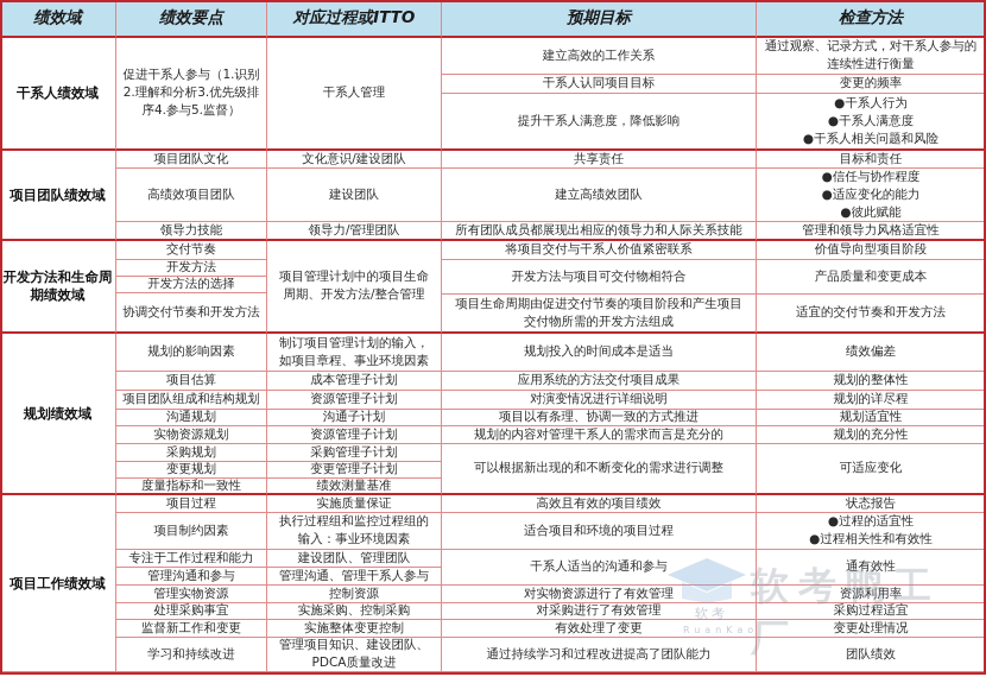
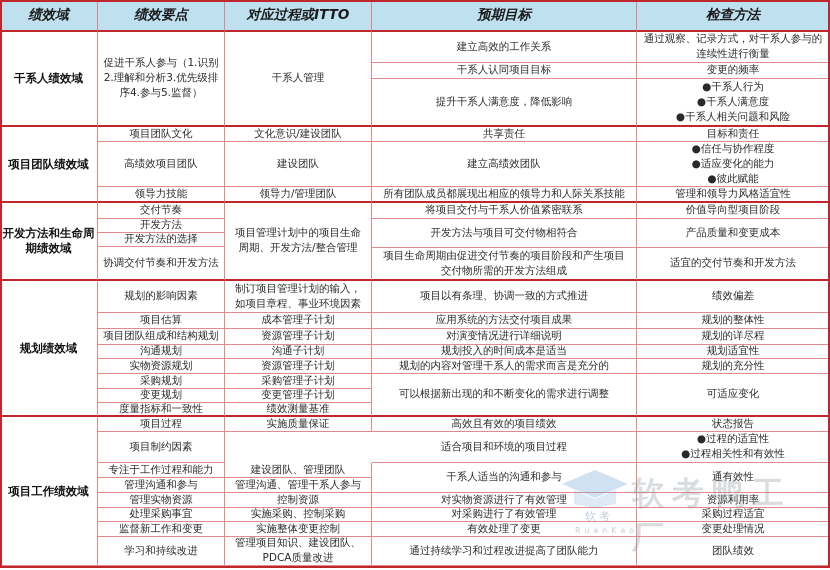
  绩效域
  绩效要点
  对应过程或ITTO
  预期目标
  检查方法
  干系人绩效域
  促进干系人参与（1.识别
  2.理解和分析3.优先级排
  序4.参与5.监督）
  干系人管理
  建立高效的工作关系
  通过观察、记录方式，对干系人参与的
  连续性进行衡量
  干系人认同项目目标
  变更的频率
  提升干系人满意度，降低影响
  ●干系人行为
  ●干系人满意度
  ●干系人相关问题和风险
  项目团队文化
  文化意识/建设团队
  共享责任
  目标和责任
  高绩效项目团队
  建设团队
  建立高绩效团队
  ●信任与协作程度
  ●适应变化的能力
  ●彼此赋能
  领导力技能
  领导力/管理团队
  所有团队成员都展现出相应的领导力和人际关系技能
  管理和领导力风格适宜性
  项目团队绩效域
  开发方法和生命周
  期绩效域
  交付节奏
  开发方法
  开发方法的选择
  协调交付节奏和开发方法
  项目管理计划中的项目生命
  周期、开发方法/整合管理
  将项目交付与干系人价值紧密联系
  价值导向型项目阶段
  开发方法与项目可交付物相符合
  产品质量和变更成本
  项目生命周期由促进交付节奏的项目阶段和产生项目
  交付物所需的开发方法组成
  适宜的交付节奏和开发方法
  规划绩效域
  规划的影响因素
  制订项目管理计划的输入，
  如项目章程、事业环境因素
  项目估算
  成本管理子计划
  项目团队组成和结构规划
  资源管理子计划
  沟通规划
  沟通子计划
  实物资源规划
  资源管理子计划
  采购规划
  采购管理子计划
  变更规划
  变更管理子计划
  度量指标和一致性
  绩效测量基准
- 规划投入的时间成本是适当
+ 项目以有条理、协调一致的方式推进
  绩效偏差
  应用系统的方法交付项目成果
  规划的整体性
  对演变情况进行详细说明
  规划的详尽程
- 项目以有条理、协调一致的方式推进
+ 规划投入的时间成本是适当
  规划适宜性
  规划的内容对管理干系人的需求而言是充分的
  规划的充分性
  可以根据新出现的和不断变化的需求进行调整
  可适应变化
  项目工作绩效域
  项目过程
  实施质量保证
  项目制约因素
- 执行过程组和监控过程组的
- 输入：事业环境因素
  专注于工作过程和能力
  建设团队、管理团队
  管理沟通和参与
  管理沟通、管理干系人参与
  管理实物资源
  控制资源
  处理采购事宜
  实施采购、控制采购
  监督新工作和变更
  实施整体变更控制
  学习和持续改进
  管理项目知识、建设团队、
  PDCA质量改进
  高效且有效的项目绩效
  状态报告
  适合项目和环境的项目过程
  ●过程的适宜性
  ●过程相关性和有效性
  干系人适当的沟通和参与
  通有效性
  对实物资源进行了有效管理
  资源利用率
  对采购进行了有效管理
  采购过程适宜
  有效处理了变更
  变更处理情况
  通过持续学习和过程改进提高了团队能力
  团队绩效
  软考鸭工厂
  软考
  RuanKao
